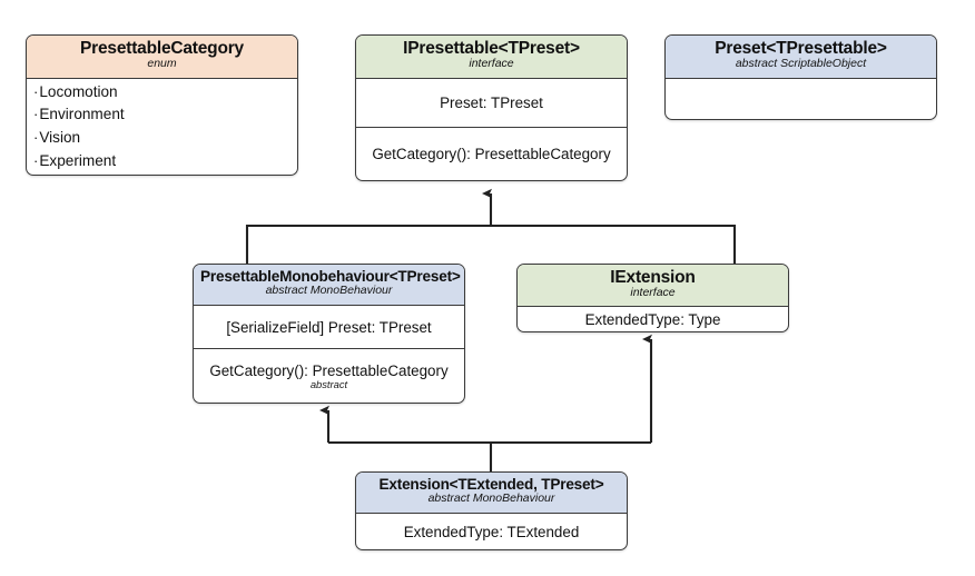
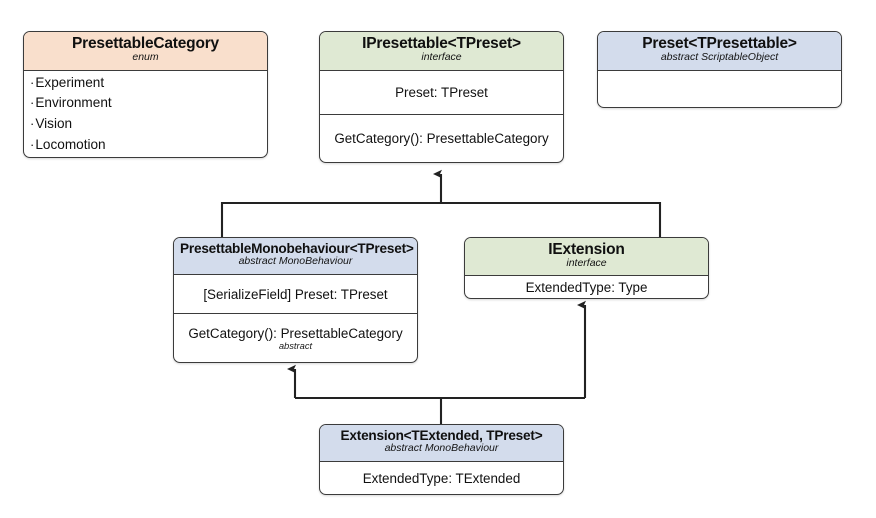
  PresettableCategory
  enum
- ·Locomotion
+ ·Experiment
  ·Environment
  ·Vision
- ·Experiment
+ ·Locomotion
  IPresettable<TPreset>
  interface
  Preset: TPreset
  GetCategory(): PresettableCategory
  Preset<TPresettable>
  abstract ScriptableObject
  PresettableMonobehaviour<TPreset>
  abstract MonoBehaviour
  [SerializeField] Preset: TPreset
  GetCategory(): PresettableCategory
  abstract
  IExtension
  interface
  ExtendedType: Type
  Extension<TExtended, TPreset>
  abstract MonoBehaviour
  ExtendedType: TExtended
